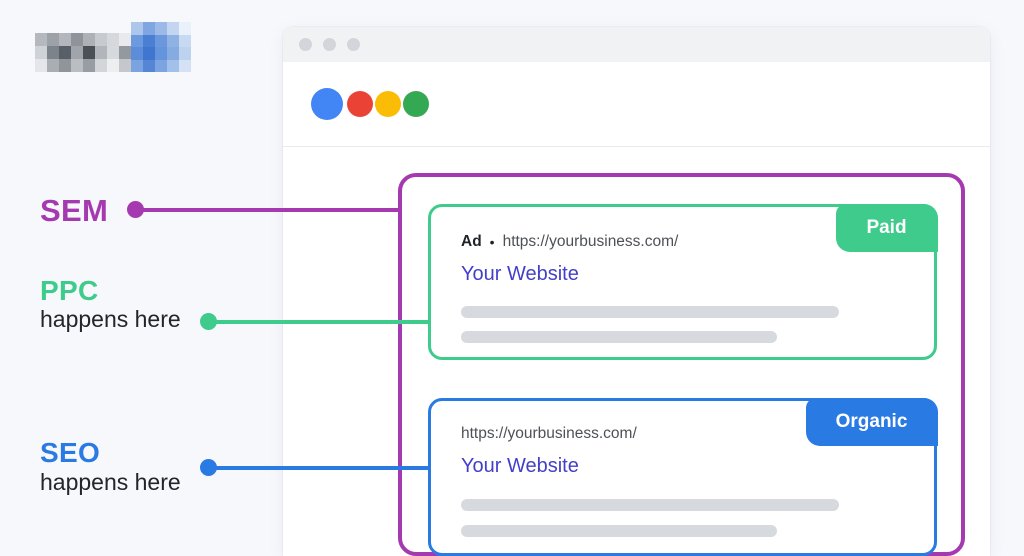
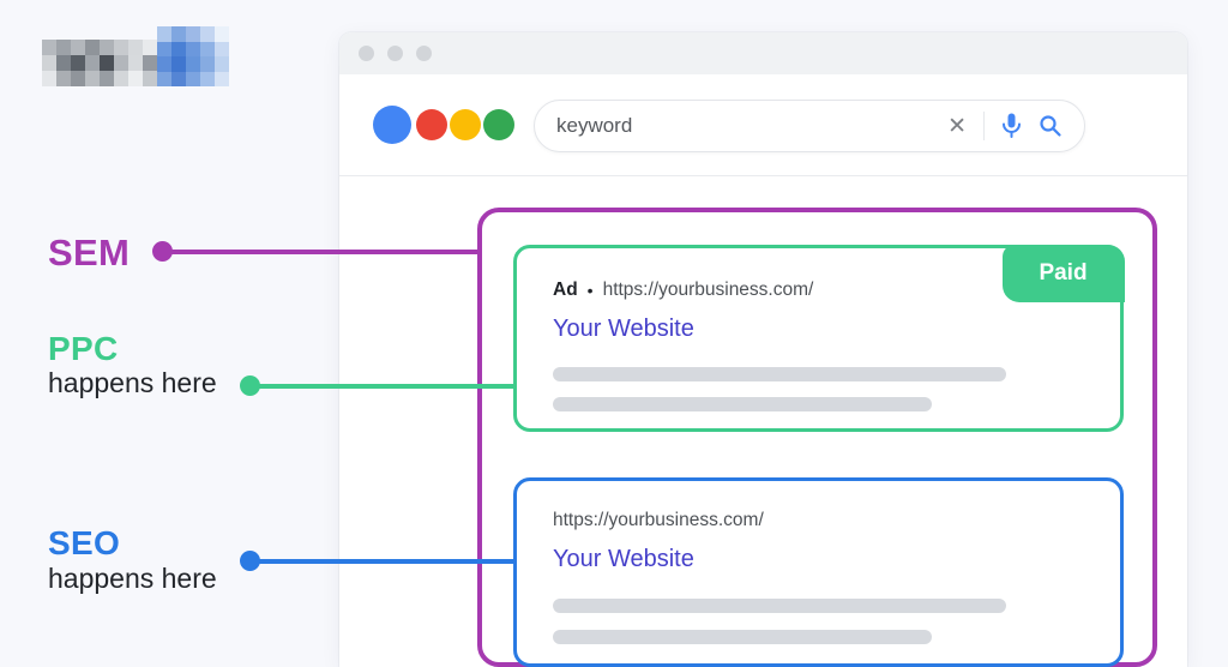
+ keyword
+ ✕
  Paid
  Ad
  •
  https://yourbusiness.com/
  Your Website
- Organic
  https://yourbusiness.com/
  Your Website
  SEM
  PPC
  happens here
  SEO
  happens here
